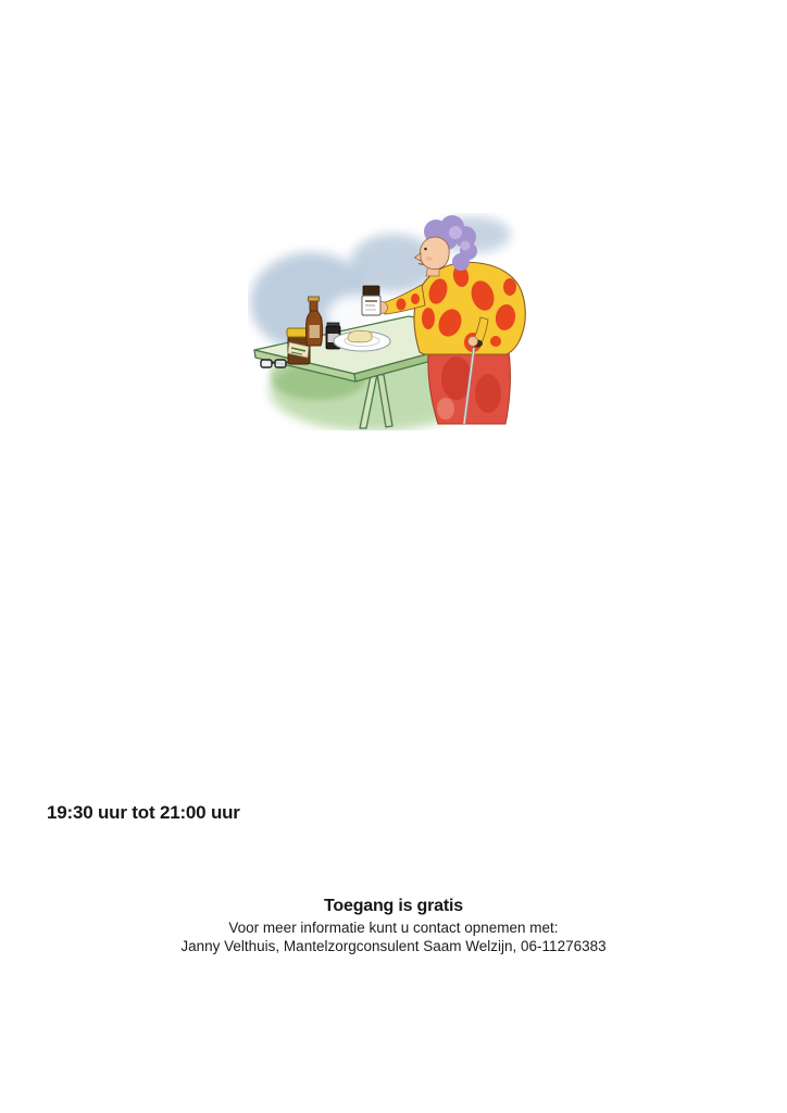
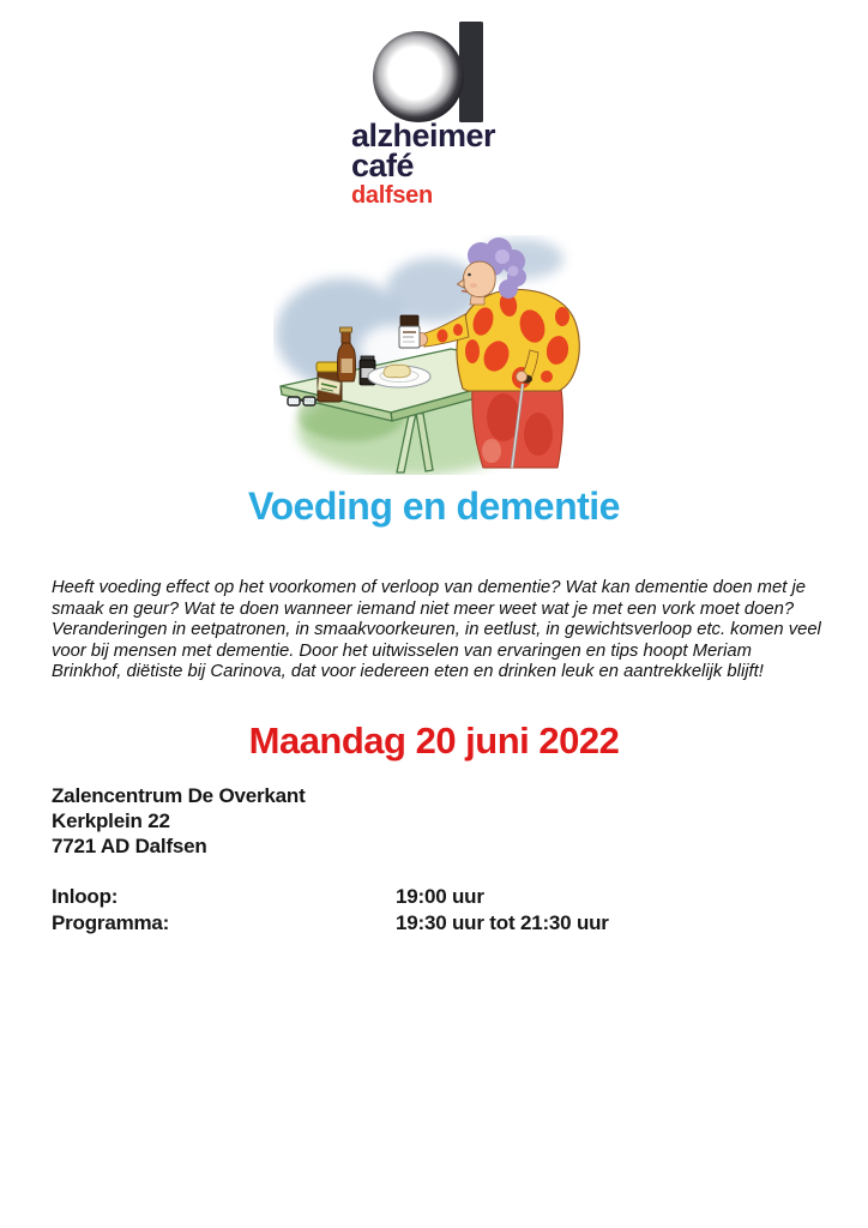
+ alzheimer
+ café
+ dalfsen
+ Voeding en dementie
+ Heeft voeding effect op het voorkomen of verloop van dementie? Wat kan dementie doen met je smaak en geur? Wat te doen wanneer iemand niet meer weet wat je met een vork moet doen? Veranderingen in eetpatronen, in smaakvoorkeuren, in eetlust, in gewichtsverloop etc. komen veel voor bij mensen met dementie. Door het uitwisselen van ervaringen en tips hoopt Meriam Brinkhof, diëtiste bij Carinova, dat voor iedereen eten en drinken leuk en aantrekkelijk blijft!
+ Maandag 20 juni 2022
+ Zalencentrum De Overkant
+ Kerkplein 22
+ 7721 AD Dalfsen
+ Inloop:
+ 19:00 uur
+ Programma:
- 19:30 uur tot 21:00 uur
+ 19:30 uur tot 21:30 uur
- Toegang is gratis
- Voor meer informatie kunt u contact opnemen met:
- Janny Velthuis, Mantelzorgconsulent Saam Welzijn, 06-11276383
